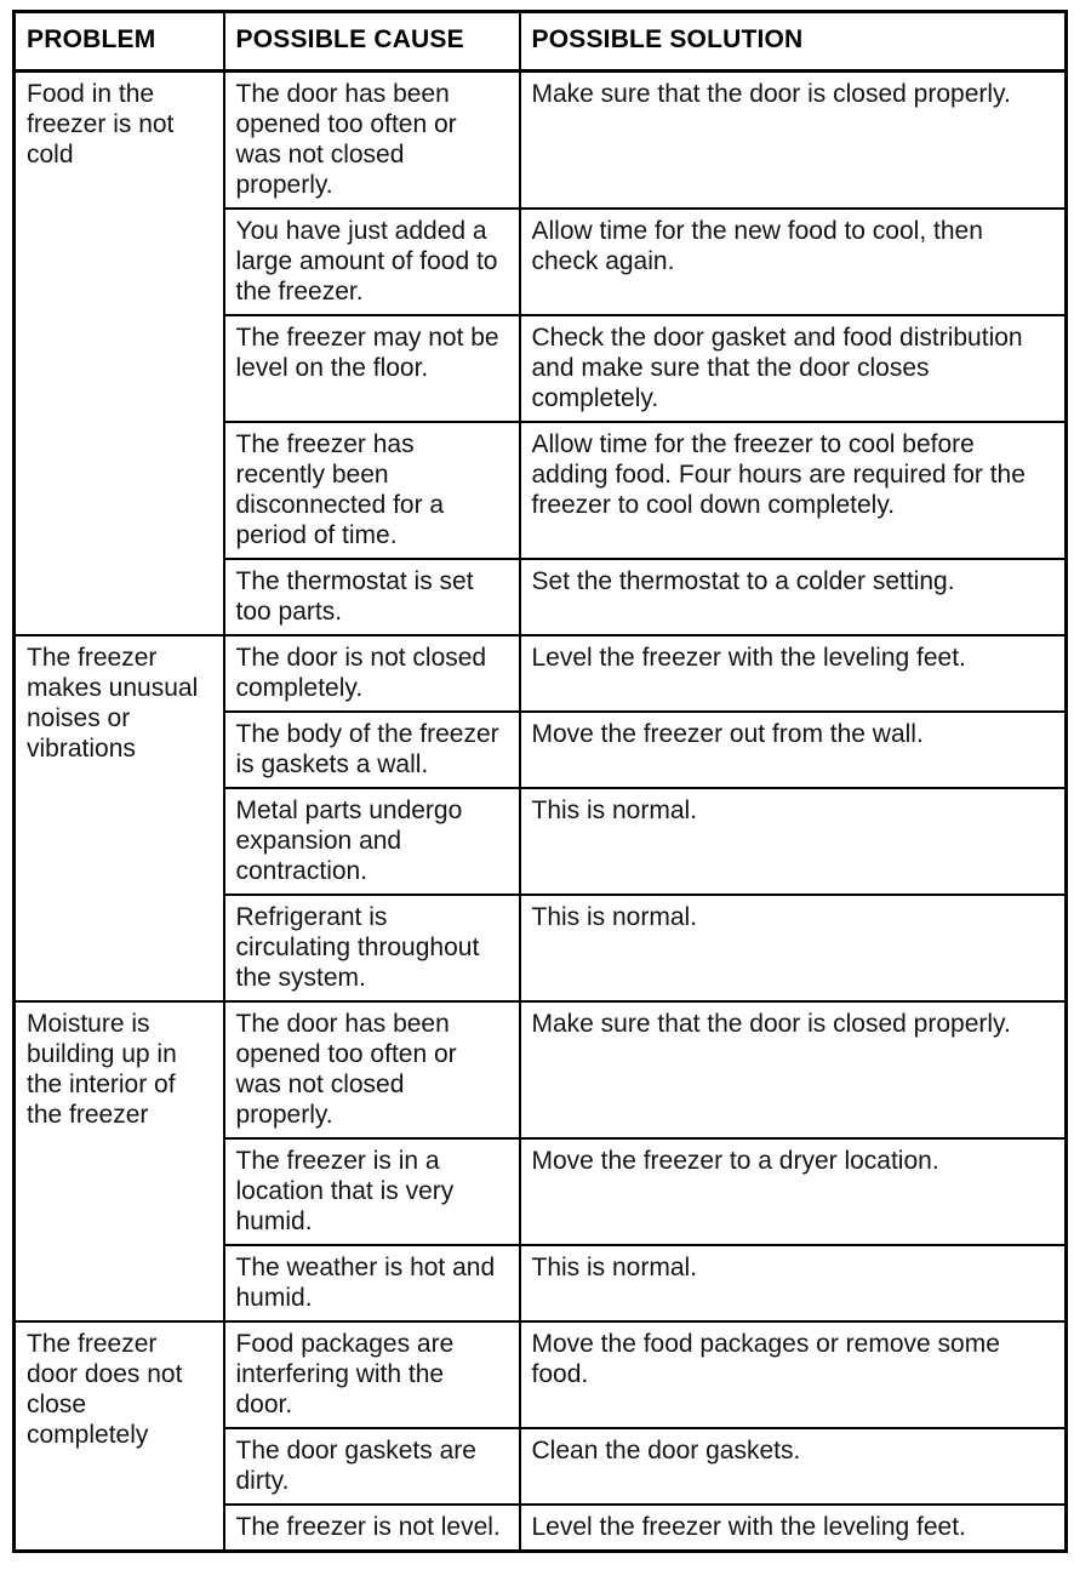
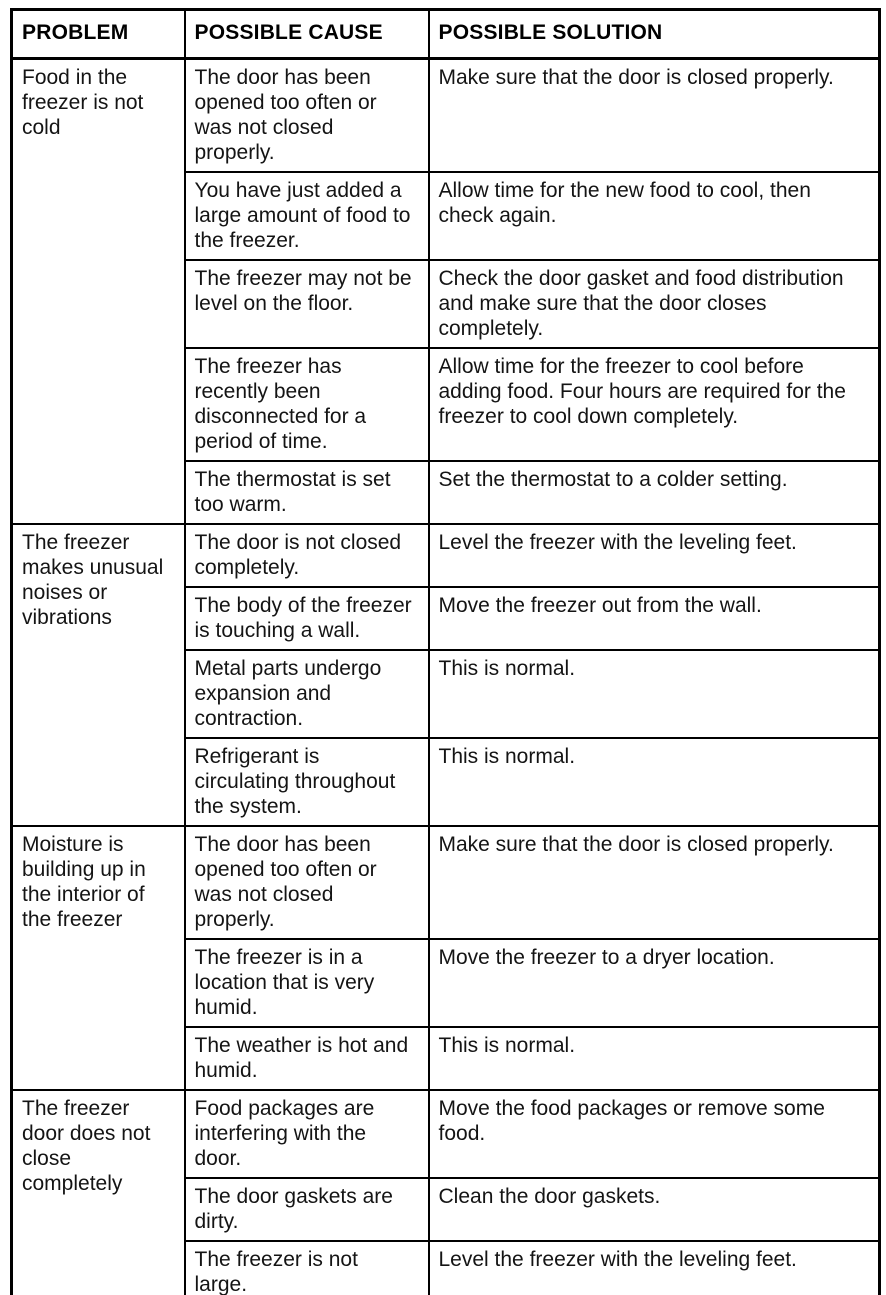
  PROBLEM	POSSIBLE CAUSE	POSSIBLE SOLUTION
  Food in the freezer is not cold	The door has been opened too often or was not closed properly.	Make sure that the door is closed properly.
  You have just added a large amount of food to the freezer.	Allow time for the new food to cool, then check again.
  The freezer may not be level on the floor.	Check the door gasket and food distribution and make sure that the door closes completely.
  The freezer has recently been disconnected for a period of time.	Allow time for the freezer to cool before adding food. Four hours are required for the freezer to cool down completely.
- The thermostat is set too parts.	Set the thermostat to a colder setting.
+ The thermostat is set too warm.	Set the thermostat to a colder setting.
  The freezer makes unusual noises or vibrations	The door is not closed completely.	Level the freezer with the leveling feet.
- The body of the freezer is gaskets a wall.	Move the freezer out from the wall.
+ The body of the freezer is touching a wall.	Move the freezer out from the wall.
  Metal parts undergo expansion and contraction.	This is normal.
  Refrigerant is circulating throughout the system.	This is normal.
  Moisture is building up in the interior of the freezer	The door has been opened too often or was not closed properly.	Make sure that the door is closed properly.
  The freezer is in a location that is very humid.	Move the freezer to a dryer location.
  The weather is hot and humid.	This is normal.
  The freezer door does not close completely	Food packages are interfering with the door.	Move the food packages or remove some food.
  The door gaskets are dirty.	Clean the door gaskets.
- The freezer is not level.	Level the freezer with the leveling feet.
+ The freezer is not large.	Level the freezer with the leveling feet.
